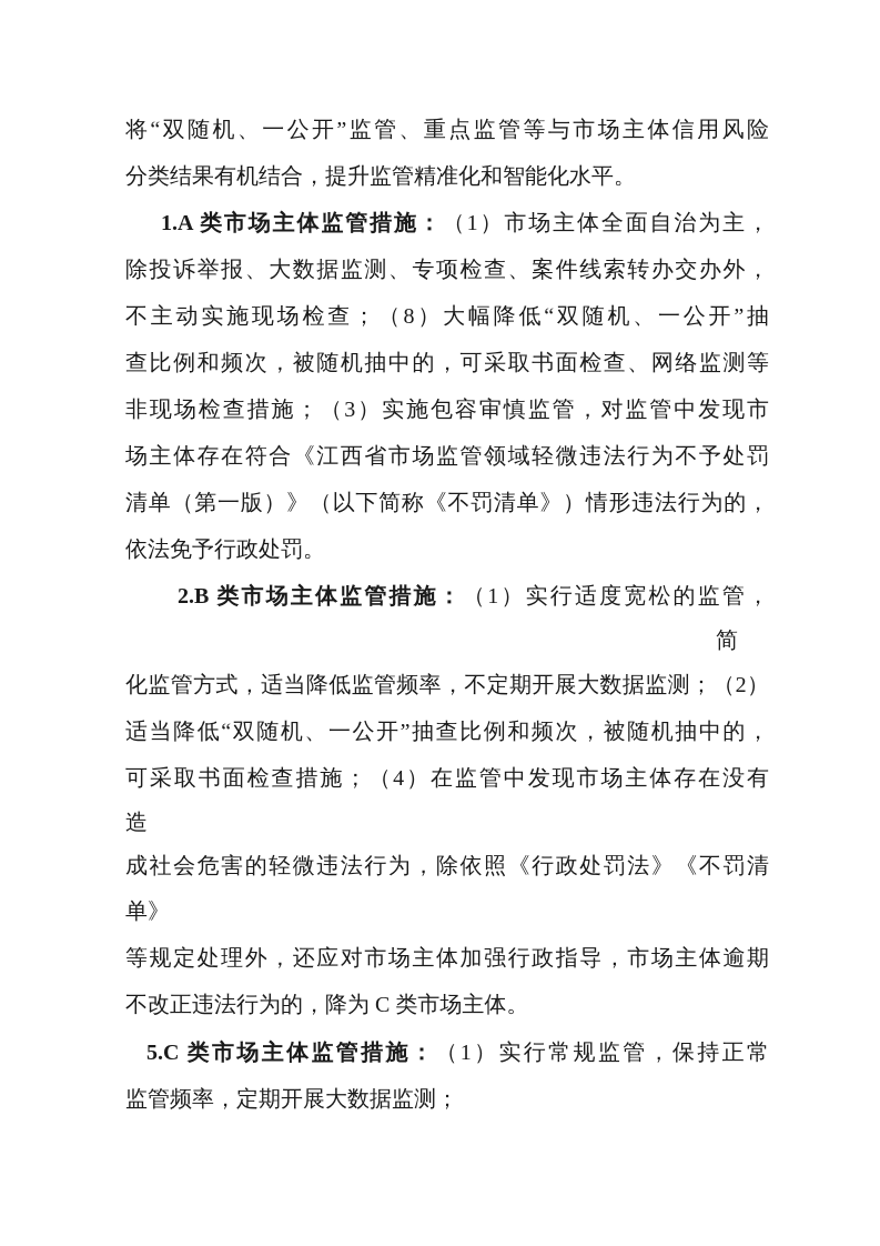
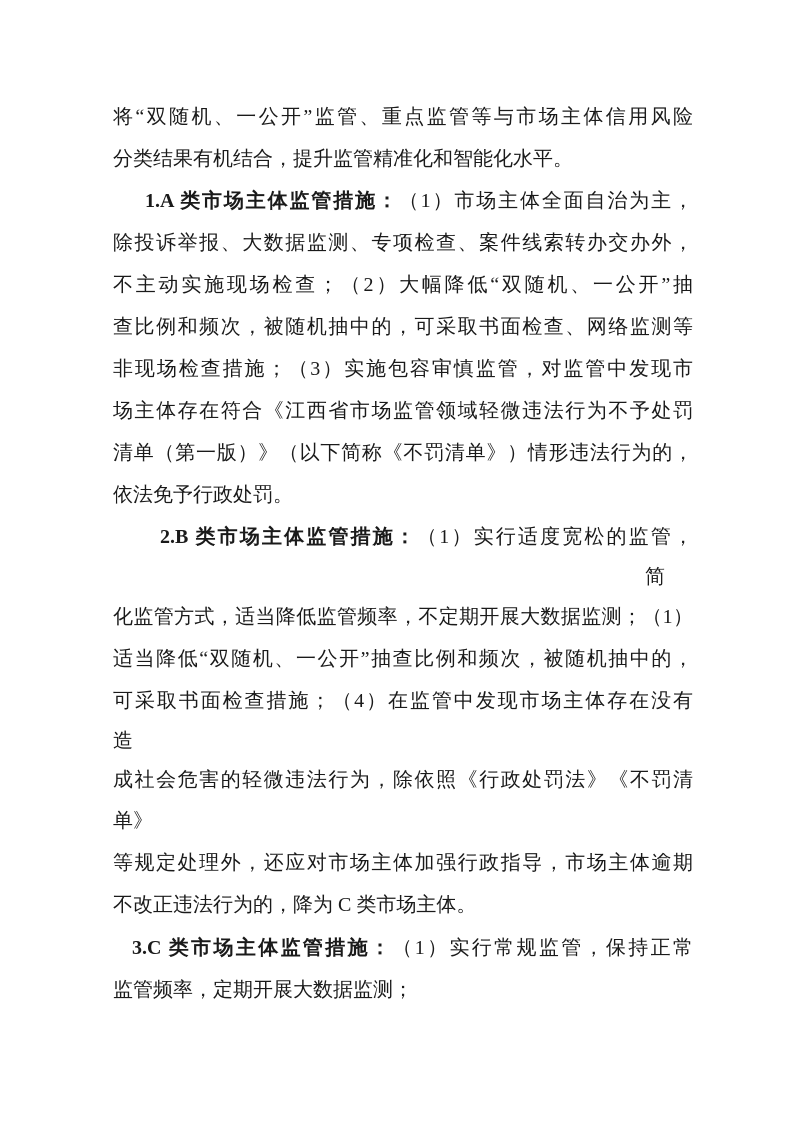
  将“双随机、一公开”监管、重点监管等与市场主体信用风险
  分类结果有机结合，提升监管精准化和智能化水平。
  1.A 类市场主体监管措施：（1）市场主体全面自治为主，
  除投诉举报、大数据监测、专项检查、案件线索转办交办外，
- 不主动实施现场检查；（8）大幅降低“双随机、一公开”抽
+ 不主动实施现场检查；（2）大幅降低“双随机、一公开”抽
  查比例和频次，被随机抽中的，可采取书面检查、网络监测等
  非现场检查措施；（3）实施包容审慎监管，对监管中发现市
  场主体存在符合《江西省市场监管领域轻微违法行为不予处罚
  清单（第一版）》（以下简称《不罚清单》）情形违法行为的，
  依法免予行政处罚。
  2.B 类市场主体监管措施：（1）实行适度宽松的监管，
  简
- 化监管方式，适当降低监管频率，不定期开展大数据监测；（2）
+ 化监管方式，适当降低监管频率，不定期开展大数据监测；（1）
  适当降低“双随机、一公开”抽查比例和频次，被随机抽中的，
  可采取书面检查措施；（4）在监管中发现市场主体存在没有
  造
  成社会危害的轻微违法行为，除依照《行政处罚法》《不罚清
  单》
  等规定处理外，还应对市场主体加强行政指导，市场主体逾期
  不改正违法行为的，降为 C 类市场主体。
- 5.C 类市场主体监管措施：（1）实行常规监管，保持正常
+ 3.C 类市场主体监管措施：（1）实行常规监管，保持正常
  监管频率，定期开展大数据监测；
